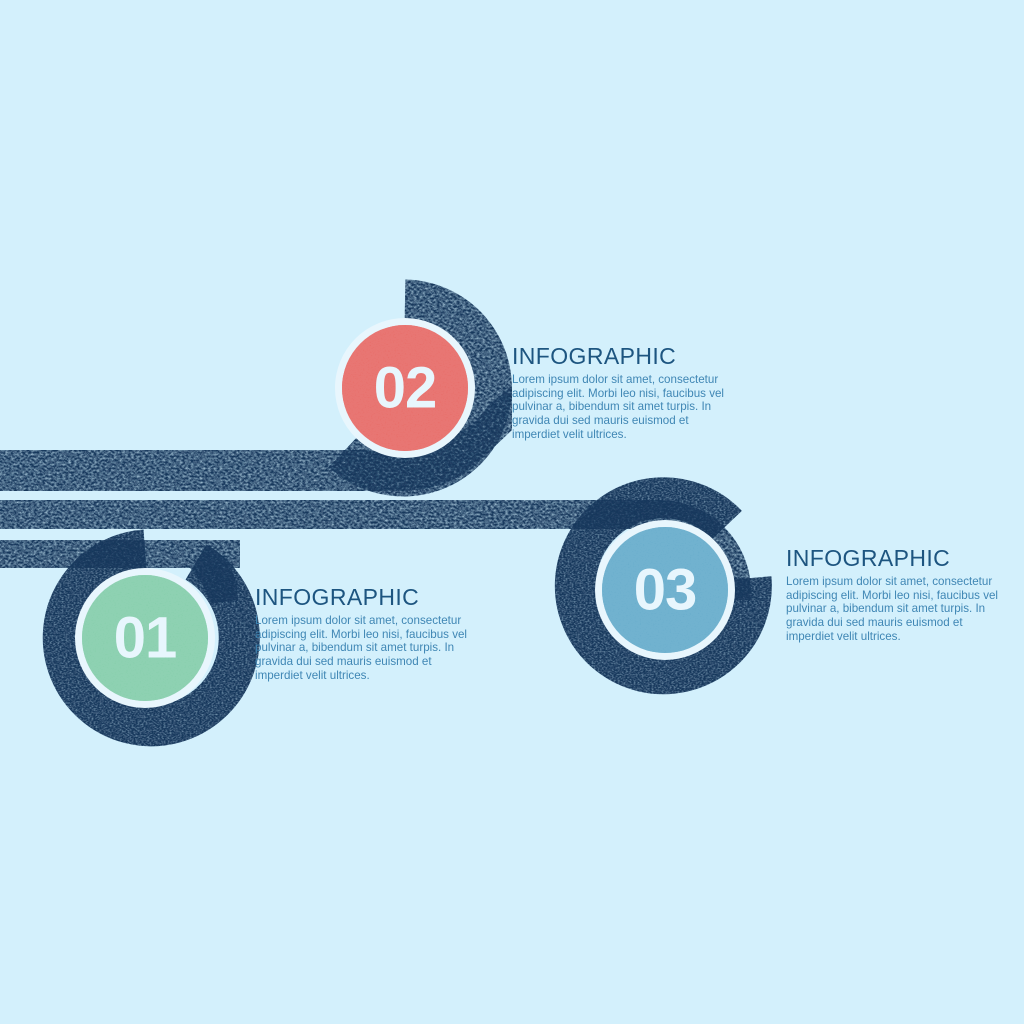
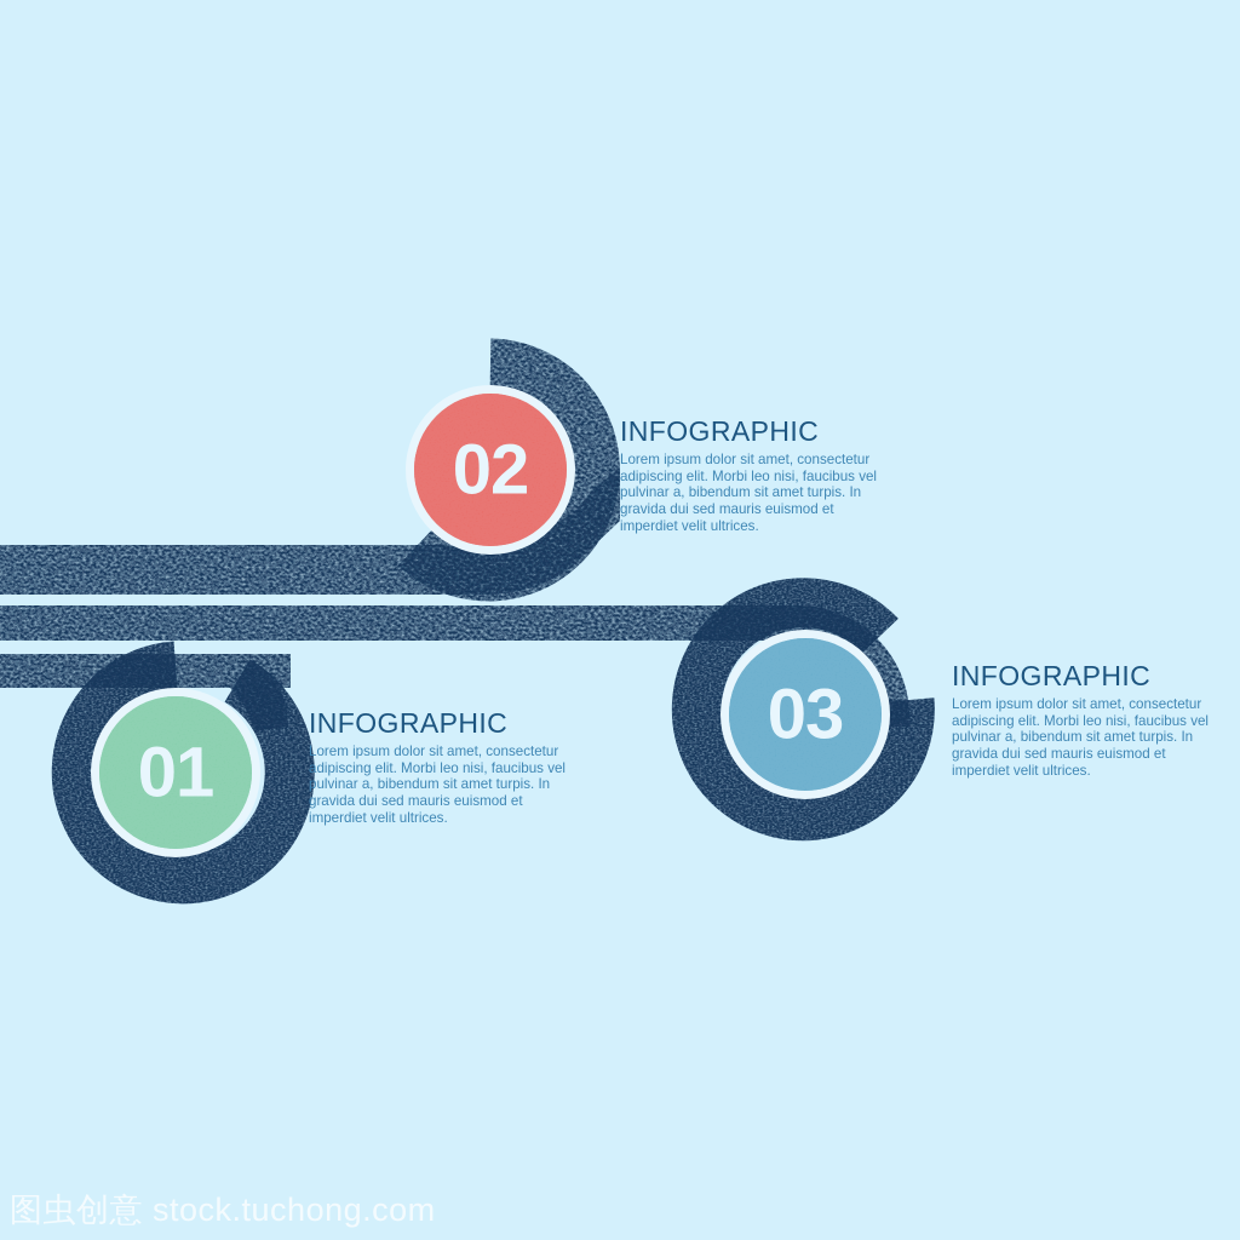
  02
  01
  03
  INFOGRAPHIC
  Lorem ipsum dolor sit amet, consectetur adipiscing elit. Morbi leo nisi, faucibus vel pulvinar a, bibendum sit amet turpis. In gravida dui sed mauris euismod et imperdiet velit ultrices.
  INFOGRAPHIC
  Lorem ipsum dolor sit amet, consectetur adipiscing elit. Morbi leo nisi, faucibus vel pulvinar a, bibendum sit amet turpis. In gravida dui sed mauris euismod et imperdiet velit ultrices.
  INFOGRAPHIC
  Lorem ipsum dolor sit amet, consectetur adipiscing elit. Morbi leo nisi, faucibus vel pulvinar a, bibendum sit amet turpis. In gravida dui sed mauris euismod et imperdiet velit ultrices.
+ 图虫创意 stock.tuchong.com
